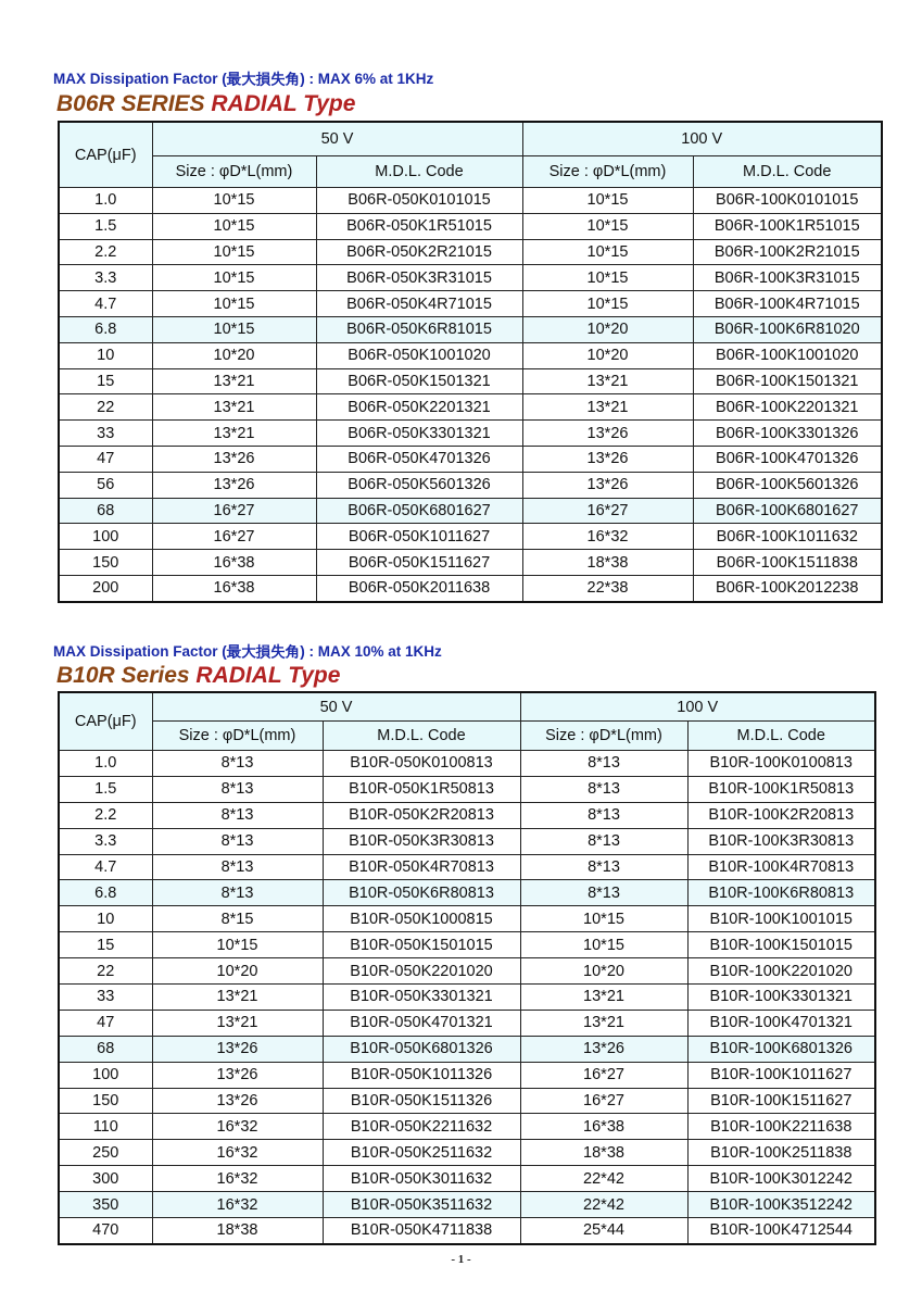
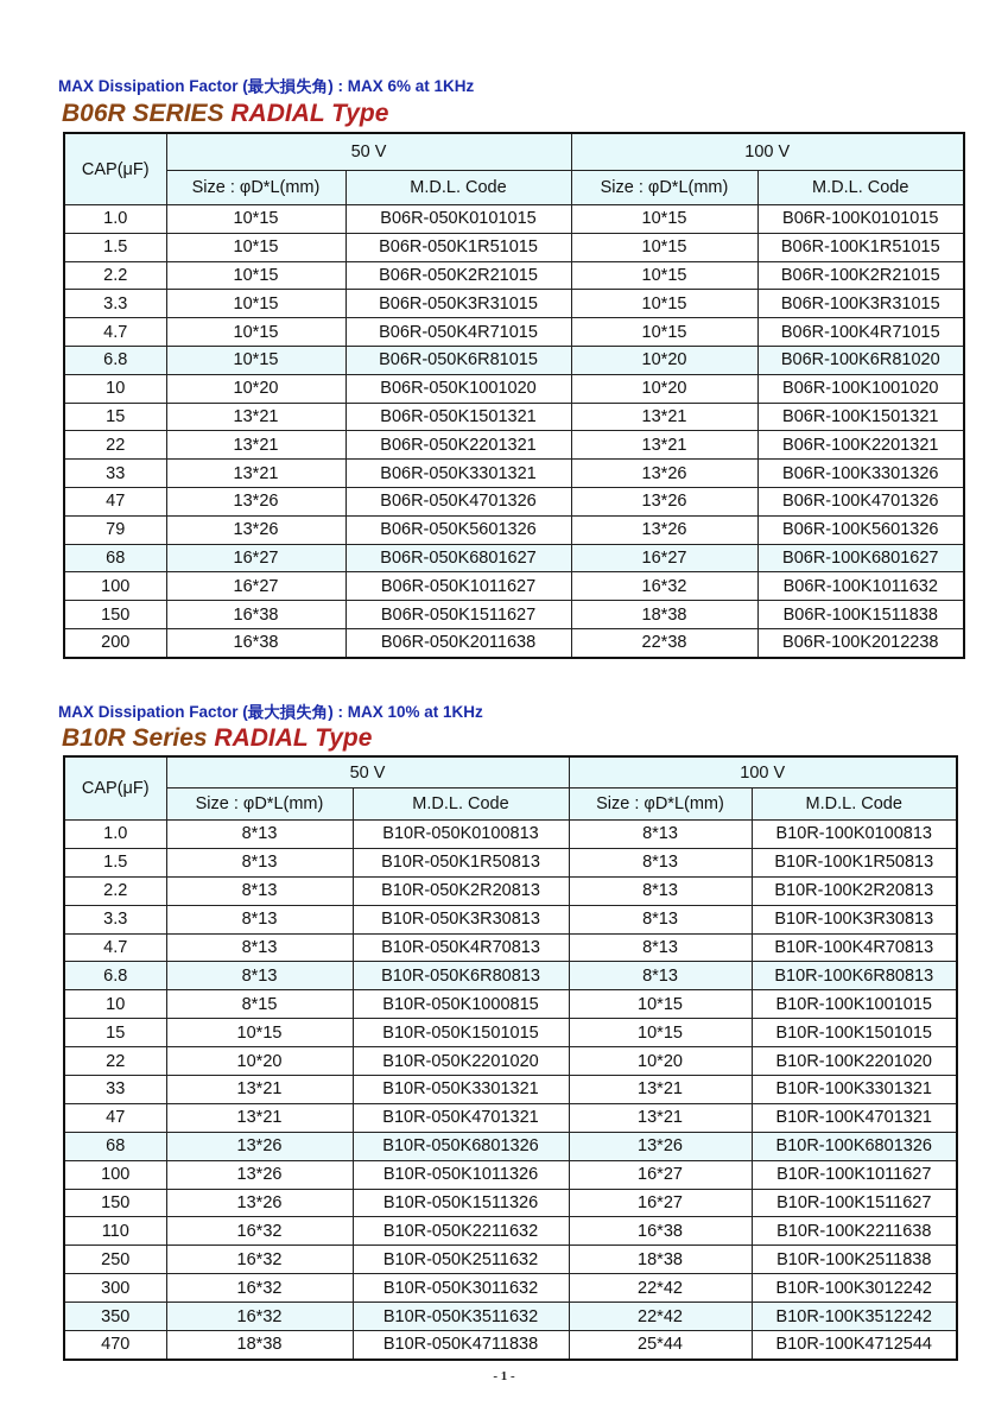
  MAX Dissipation Factor (最大損失角) : MAX 6% at 1KHz
  B06R SERIES RADIAL Type
  CAP(μF)	50 V	100 V
  Size : φD*L(mm)	M.D.L. Code	Size : φD*L(mm)	M.D.L. Code
  1.0	10*15	B06R-050K0101015	10*15	B06R-100K0101015
  1.5	10*15	B06R-050K1R51015	10*15	B06R-100K1R51015
  2.2	10*15	B06R-050K2R21015	10*15	B06R-100K2R21015
  3.3	10*15	B06R-050K3R31015	10*15	B06R-100K3R31015
  4.7	10*15	B06R-050K4R71015	10*15	B06R-100K4R71015
  6.8	10*15	B06R-050K6R81015	10*20	B06R-100K6R81020
  10	10*20	B06R-050K1001020	10*20	B06R-100K1001020
  15	13*21	B06R-050K1501321	13*21	B06R-100K1501321
  22	13*21	B06R-050K2201321	13*21	B06R-100K2201321
  33	13*21	B06R-050K3301321	13*26	B06R-100K3301326
  47	13*26	B06R-050K4701326	13*26	B06R-100K4701326
- 56	13*26	B06R-050K5601326	13*26	B06R-100K5601326
+ 79	13*26	B06R-050K5601326	13*26	B06R-100K5601326
  68	16*27	B06R-050K6801627	16*27	B06R-100K6801627
  100	16*27	B06R-050K1011627	16*32	B06R-100K1011632
  150	16*38	B06R-050K1511627	18*38	B06R-100K1511838
  200	16*38	B06R-050K2011638	22*38	B06R-100K2012238
  MAX Dissipation Factor (最大損失角) : MAX 10% at 1KHz
  B10R Series RADIAL Type
  CAP(μF)	50 V	100 V
  Size : φD*L(mm)	M.D.L. Code	Size : φD*L(mm)	M.D.L. Code
  1.0	8*13	B10R-050K0100813	8*13	B10R-100K0100813
  1.5	8*13	B10R-050K1R50813	8*13	B10R-100K1R50813
  2.2	8*13	B10R-050K2R20813	8*13	B10R-100K2R20813
  3.3	8*13	B10R-050K3R30813	8*13	B10R-100K3R30813
  4.7	8*13	B10R-050K4R70813	8*13	B10R-100K4R70813
  6.8	8*13	B10R-050K6R80813	8*13	B10R-100K6R80813
  10	8*15	B10R-050K1000815	10*15	B10R-100K1001015
  15	10*15	B10R-050K1501015	10*15	B10R-100K1501015
  22	10*20	B10R-050K2201020	10*20	B10R-100K2201020
  33	13*21	B10R-050K3301321	13*21	B10R-100K3301321
  47	13*21	B10R-050K4701321	13*21	B10R-100K4701321
  68	13*26	B10R-050K6801326	13*26	B10R-100K6801326
  100	13*26	B10R-050K1011326	16*27	B10R-100K1011627
  150	13*26	B10R-050K1511326	16*27	B10R-100K1511627
  110	16*32	B10R-050K2211632	16*38	B10R-100K2211638
  250	16*32	B10R-050K2511632	18*38	B10R-100K2511838
  300	16*32	B10R-050K3011632	22*42	B10R-100K3012242
  350	16*32	B10R-050K3511632	22*42	B10R-100K3512242
  470	18*38	B10R-050K4711838	25*44	B10R-100K4712544
  - 1 -
